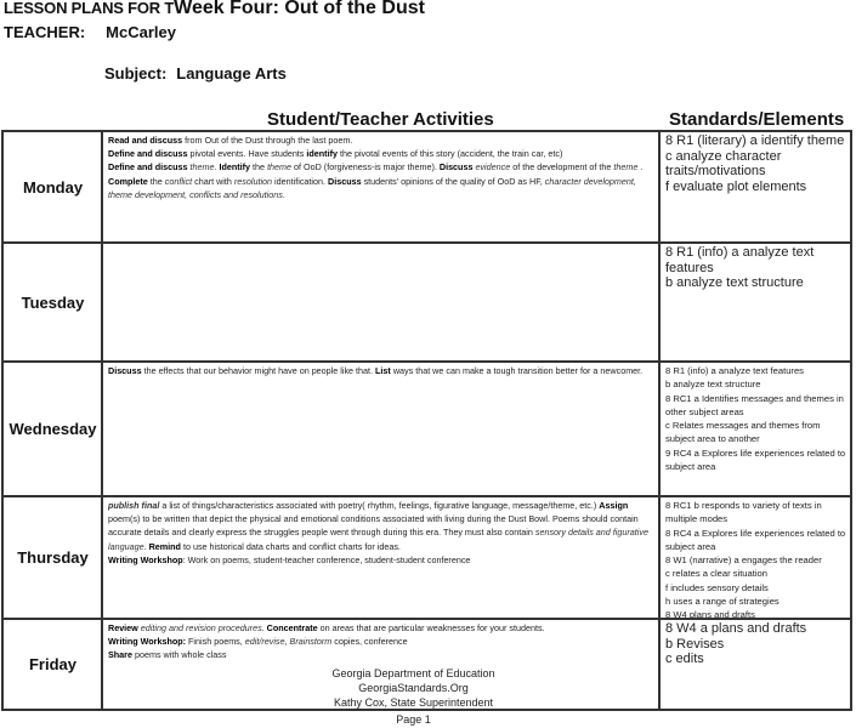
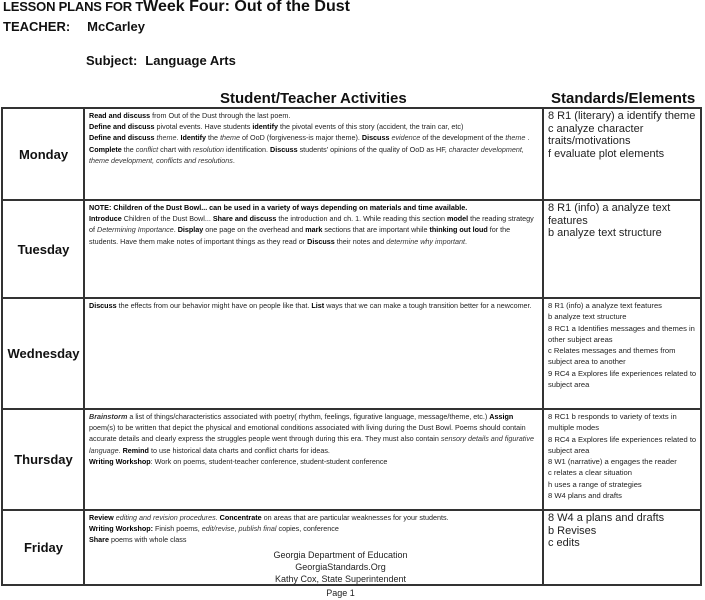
  LESSON PLANS FOR TWeek Four: Out of the Dust
  TEACHER: McCarley
  Subject: Language Arts
  Student/Teacher Activities
  Standards/Elements
  Monday
  Read and discuss from Out of the Dust through the last poem.
  Define and discuss pivotal events. Have students identify the pivotal events of this story (accident, the train car, etc)
  Define and discuss theme. Identify the theme of OoD (forgiveness-is major theme). Discuss evidence of the development of the theme . Complete the conflict chart with resolution identification. Discuss students' opinions of the quality of OoD as HF, character development, theme development, conflicts and resolutions.
  8 R1 (literary) a identify theme
  c analyze character traits/motivations
  f evaluate plot elements
  Tuesday
+ NOTE: Children of the Dust Bowl... can be used in a variety of ways depending on materials and time available.
+ Introduce Children of the Dust Bowl... Share and discuss the introduction and ch. 1. While reading this section model the reading strategy of Determining Importance. Display one page on the overhead and mark sections that are important while thinking out loud for the students. Have them make notes of important things as they read or Discuss their notes and determine why important.
  8 R1 (info) a analyze text features
  b analyze text structure
  Wednesday
- Discuss the effects that our behavior might have on people like that. List ways that we can make a tough transition better for a newcomer.
+ Discuss the effects from our behavior might have on people like that. List ways that we can make a tough transition better for a newcomer.
  8 R1 (info) a analyze text features
  b analyze text structure
  8 RC1 a Identifies messages and themes in other subject areas
  c Relates messages and themes from subject area to another
  9 RC4 a Explores life experiences related to subject area
  Thursday
- publish final a list of things/characteristics associated with poetry( rhythm, feelings, figurative language, message/theme, etc.) Assign poem(s) to be written that depict the physical and emotional conditions associated with living during the Dust Bowl. Poems should contain accurate details and clearly express the struggles people went through during this era. They must also contain sensory details and figurative language. Remind to use historical data charts and conflict charts for ideas.
+ Brainstorm a list of things/characteristics associated with poetry( rhythm, feelings, figurative language, message/theme, etc.) Assign poem(s) to be written that depict the physical and emotional conditions associated with living during the Dust Bowl. Poems should contain accurate details and clearly express the struggles people went through during this era. They must also contain sensory details and figurative language. Remind to use historical data charts and conflict charts for ideas.
  Writing Workshop: Work on poems, student-teacher conference, student-student conference
  8 RC1 b responds to variety of texts in multiple modes
  8 RC4 a Explores life experiences related to subject area
  8 W1 (narrative) a engages the reader
  c relates a clear situation
- f includes sensory details
  h uses a range of strategies
  8 W4 plans and drafts
  Friday
  Review editing and revision procedures. Concentrate on areas that are particular weaknesses for your students.
- Writing Workshop: Finish poems, edit/revise, Brainstorm copies, conference
+ Writing Workshop: Finish poems, edit/revise, publish final copies, conference
  Share poems with whole class
  8 W4 a plans and drafts
  b Revises
  c edits
  Georgia Department of Education
  GeorgiaStandards.Org
  Kathy Cox, State Superintendent
  Page 1
